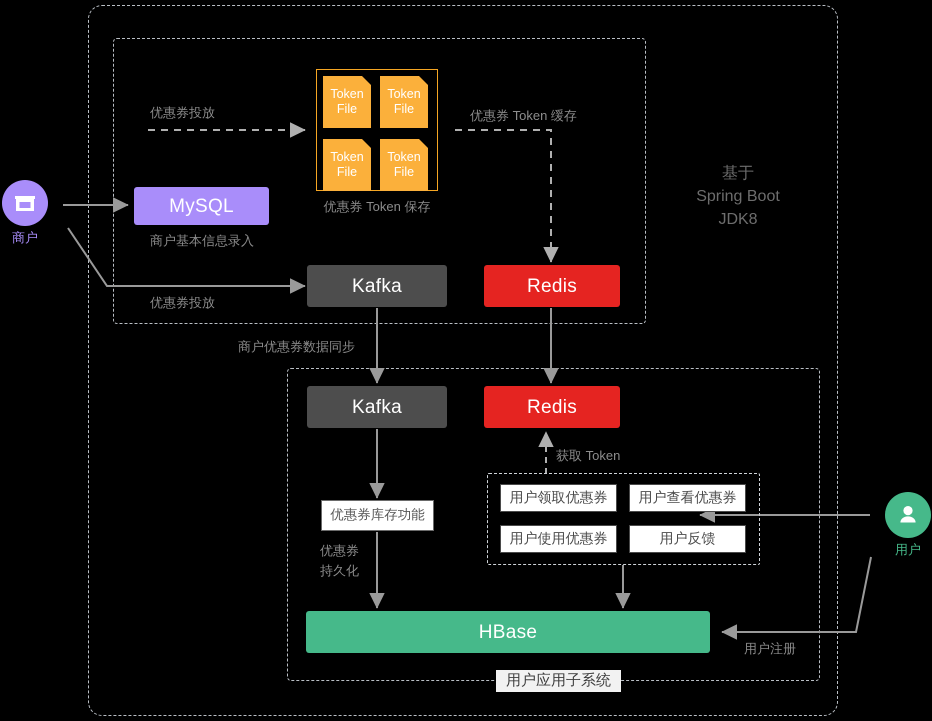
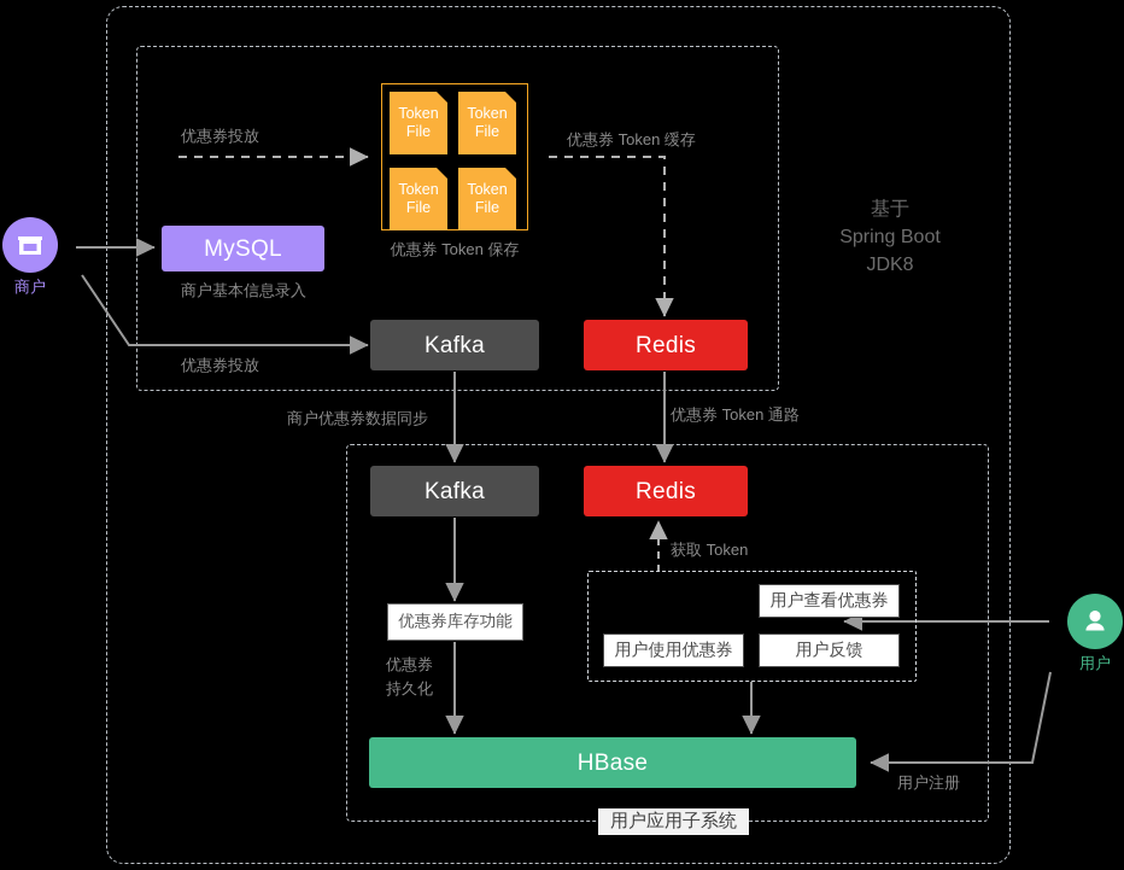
  用户应用子系统
  基于
  Spring Boot
  JDK8
  商户
  用户
  MySQL
  商户基本信息录入
  Token File
  Token File
  Token File
  Token File
  优惠券 Token 保存
  Kafka
  Redis
  Kafka
  Redis
  优惠券库存功能
- 用户领取优惠券
  用户查看优惠券
  用户使用优惠券
  用户反馈
  HBase
  优惠券投放
  优惠券投放
  优惠券 Token 缓存
  商户优惠券数据同步
+ 优惠券 Token 通路
  获取 Token
  优惠券
  持久化
  用户注册
